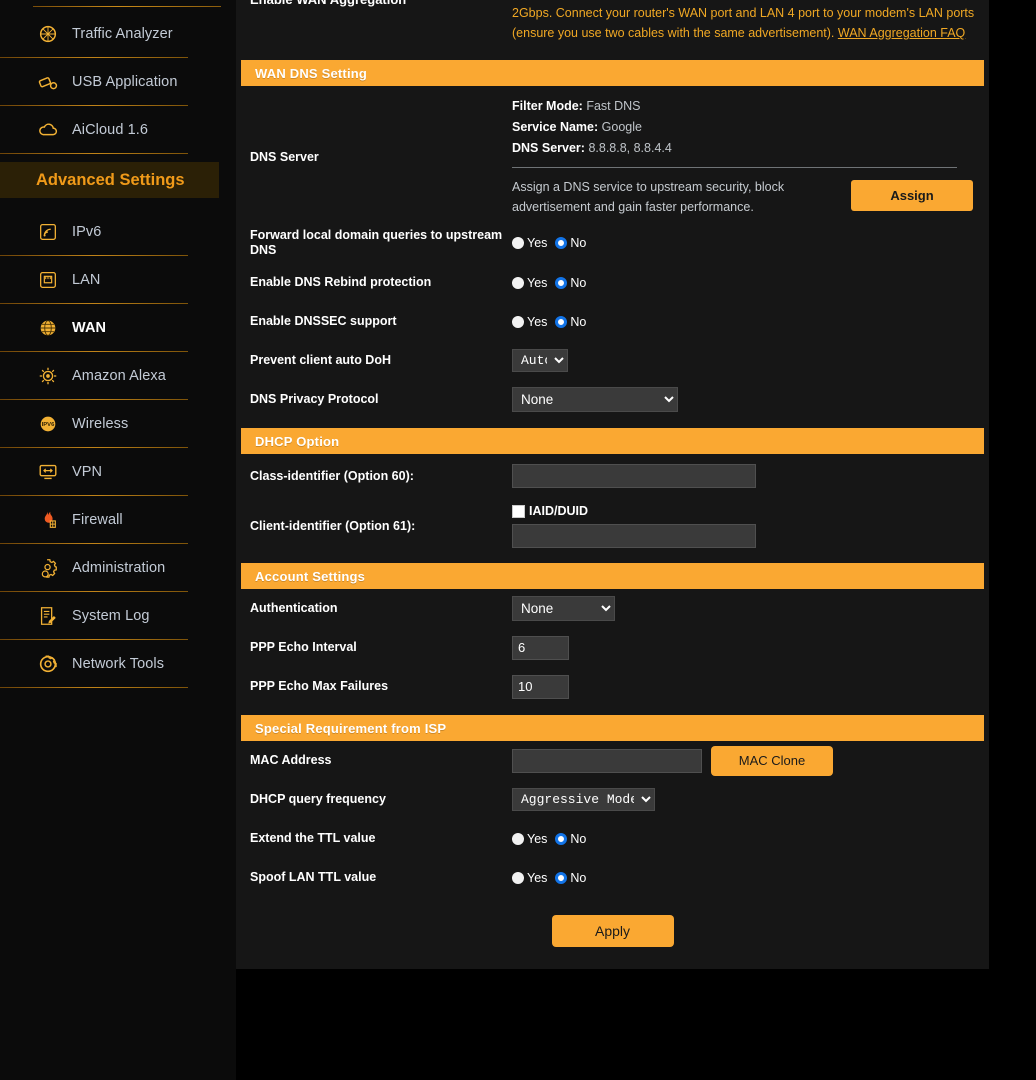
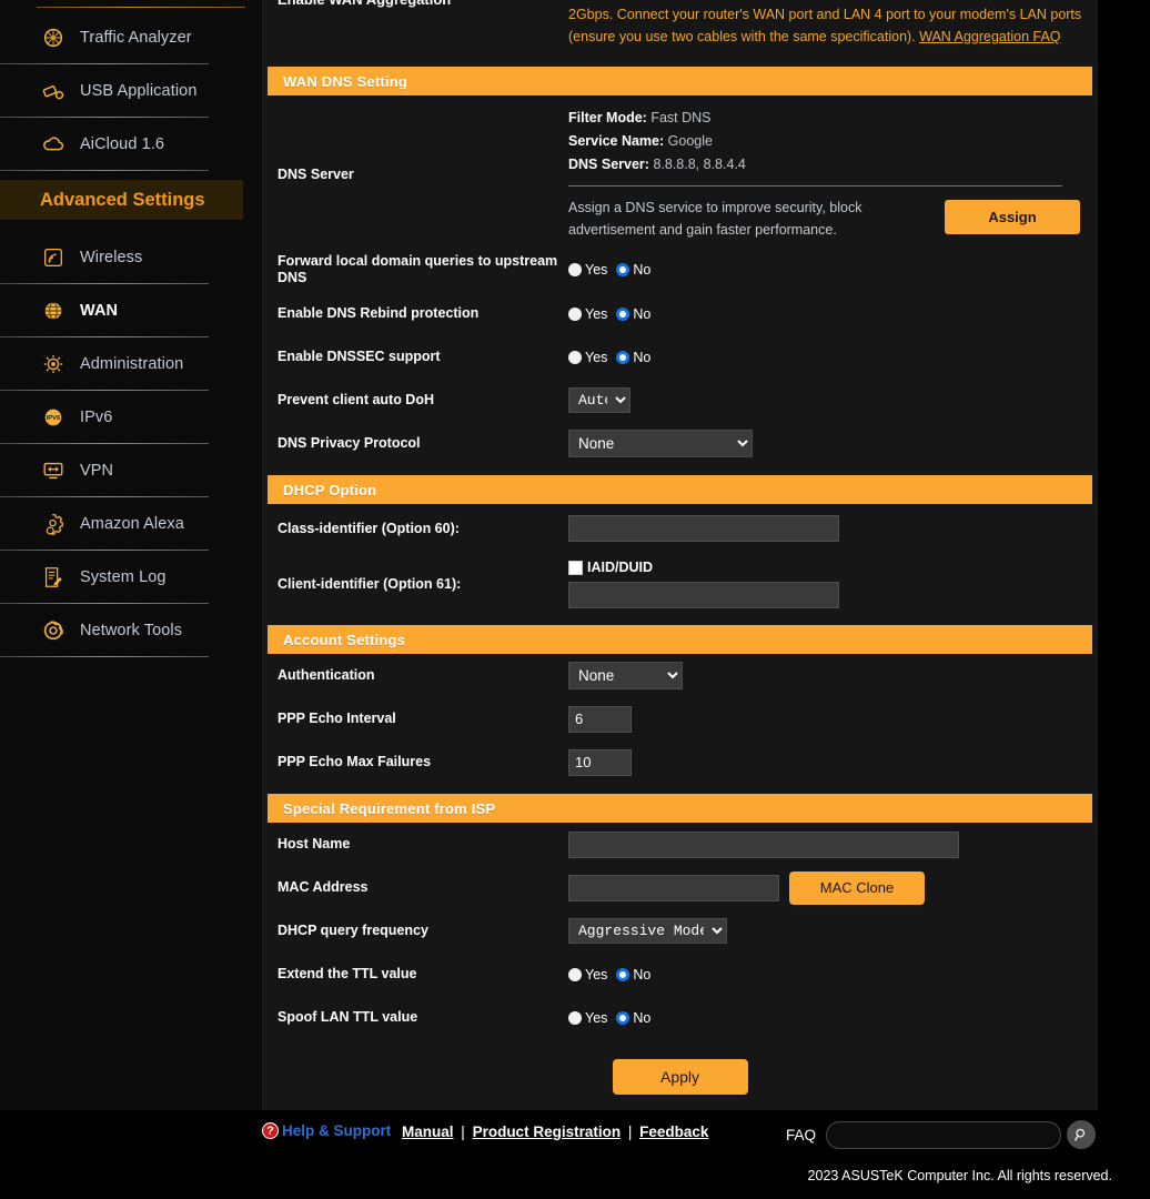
  Traffic Analyzer
  USB Application
  AiCloud 1.6
  Advanced Settings
- IPv6
+ Wireless
- LAN
  WAN
- Amazon Alexa
+ Administration
- Wireless
+ IPv6
  VPN
- Firewall
- Administration
+ Amazon Alexa
  System Log
  Network Tools
  2Gbps. Connect your router's WAN port and LAN 4 port to your modem's LAN ports
- (ensure you use two cables with the same advertisement). WAN Aggregation FAQ
+ (ensure you use two cables with the same specification). WAN Aggregation FAQ
  WAN DNS Setting
  DNS Server
  Filter Mode: Fast DNS
  Service Name: Google
  DNS Server: 8.8.8.8, 8.8.4.4
- Assign a DNS service to upstream security, block advertisement and gain faster performance.
+ Assign a DNS service to improve security, block advertisement and gain faster performance.
  Assign
  Forward local domain queries to upstream DNS
  Yes
  No
  Enable DNS Rebind protection
  Yes
  No
  Enable DNSSEC support
  Yes
  No
  Prevent client auto DoH
  Aut
  DNS Privacy Protocol
  None
  DHCP Option
  Class-identifier (Option 60):
  Client-identifier (Option 61):
  IAID/DUID
  Account Settings
  Authentication
  None
  PPP Echo Interval
  6
  PPP Echo Max Failures
  10
  Special Requirement from ISP
+ Host Name
  MAC Address
  MAC Clone
  DHCP query frequency
  Aggressive Mod
  Extend the TTL value
  Yes
  No
  Spoof LAN TTL value
  Yes
  No
  Apply
+ ?
+ Help & Support
+ Manual | Product Registration | Feedback
+ FAQ
+ 2023 ASUSTeK Computer Inc. All rights reserved.
